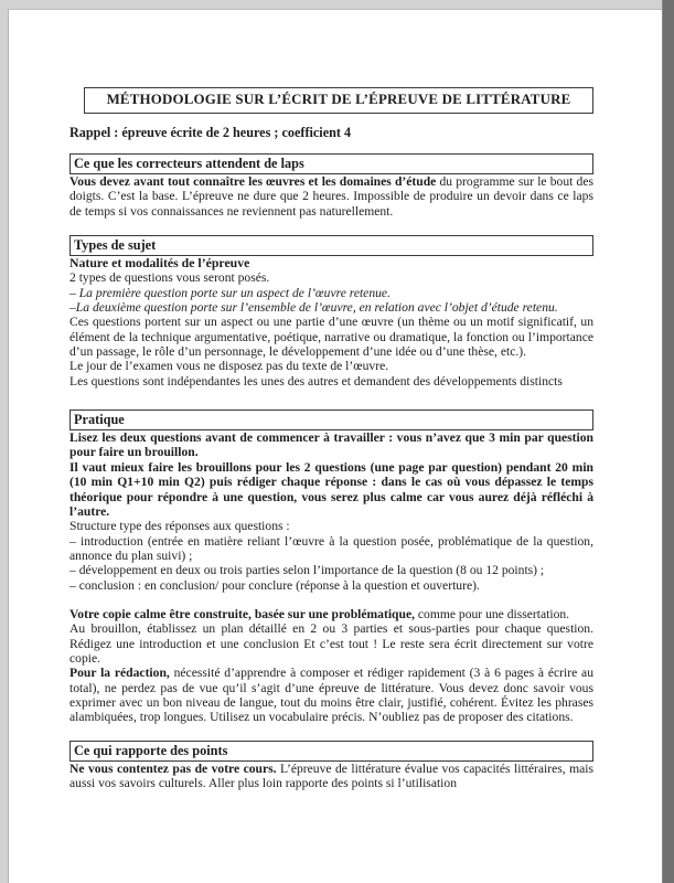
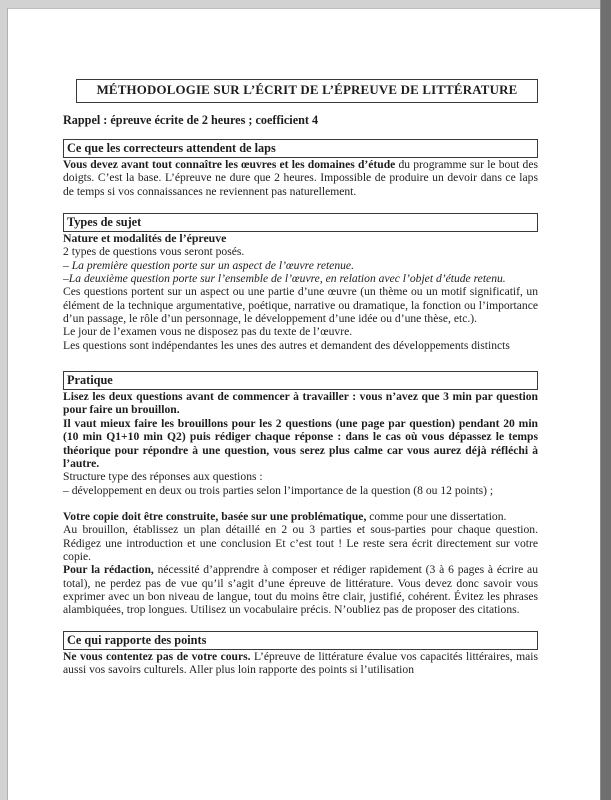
  MÉTHODOLOGIE SUR L’ÉCRIT DE L’ÉPREUVE DE LITTÉRATURE
  Rappel : épreuve écrite de 2 heures ; coefficient 4
  Ce que les correcteurs attendent de laps
  Vous devez avant tout connaître les œuvres et les domaines d’étude du programme sur le bout des doigts. C’est la base. L’épreuve ne dure que 2 heures. Impossible de produire un devoir dans ce laps de temps si vos connaissances ne reviennent pas naturellement.
  Types de sujet
  Nature et modalités de l’épreuve
  2 types de questions vous seront posés.
  – La première question porte sur un aspect de l’œuvre retenue.
  –La deuxième question porte sur l’ensemble de l’œuvre, en relation avec l’objet d’étude retenu.
  Ces questions portent sur un aspect ou une partie d’une œuvre (un thème ou un motif significatif, un élément de la technique argumentative, poétique, narrative ou dramatique, la fonction ou l’importance d’un passage, le rôle d’un personnage, le développement d’une idée ou d’une thèse, etc.).
  Le jour de l’examen vous ne disposez pas du texte de l’œuvre.
  Les questions sont indépendantes les unes des autres et demandent des développements distincts
  Pratique
  Lisez les deux questions avant de commencer à travailler : vous n’avez que 3 min par question pour faire un brouillon.
  Il vaut mieux faire les brouillons pour les 2 questions (une page par question) pendant 20 min (10 min Q1+10 min Q2) puis rédiger chaque réponse : dans le cas où vous dépassez le temps théorique pour répondre à une question, vous serez plus calme car vous aurez déjà réfléchi à l’autre.
  Structure type des réponses aux questions :
- – introduction (entrée en matière reliant l’œuvre à la question posée, problématique de la question, annonce du plan suivi) ;
  – développement en deux ou trois parties selon l’importance de la question (8 ou 12 points) ;
- – conclusion : en conclusion/ pour conclure (réponse à la question et ouverture).
- Votre copie calme être construite, basée sur une problématique, comme pour une dissertation.
+ Votre copie doit être construite, basée sur une problématique, comme pour une dissertation.
  Au brouillon, établissez un plan détaillé en 2 ou 3 parties et sous-parties pour chaque question. Rédigez une introduction et une conclusion Et c’est tout ! Le reste sera écrit directement sur votre copie.
  Pour la rédaction, nécessité d’apprendre à composer et rédiger rapidement (3 à 6 pages à écrire au total), ne perdez pas de vue qu’il s’agit d’une épreuve de littérature. Vous devez donc savoir vous exprimer avec un bon niveau de langue, tout du moins être clair, justifié, cohérent. Évitez les phrases alambiquées, trop longues. Utilisez un vocabulaire précis. N’oubliez pas de proposer des citations.
  Ce qui rapporte des points
  Ne vous contentez pas de votre cours. L’épreuve de littérature évalue vos capacités littéraires, mais aussi vos savoirs culturels. Aller plus loin rapporte des points si l’utilisation
